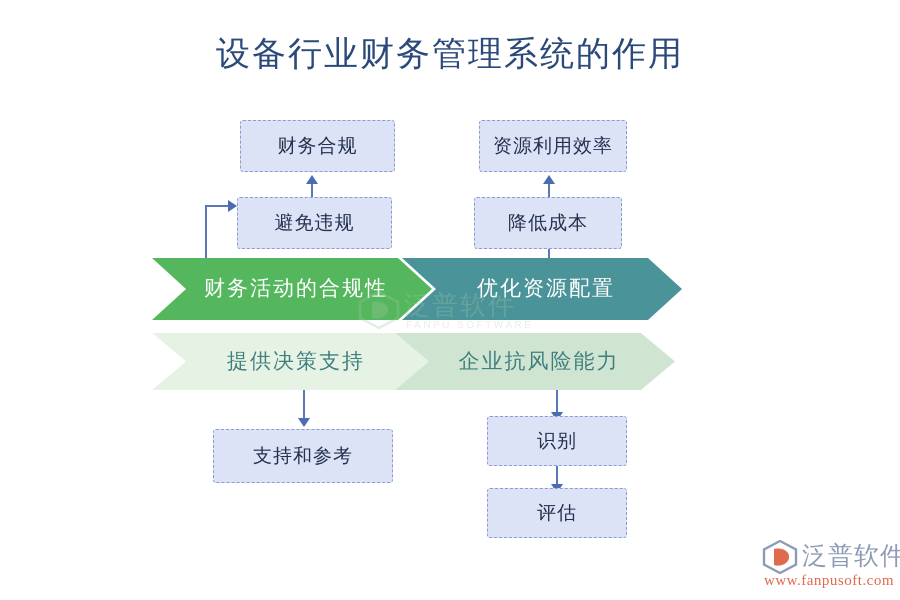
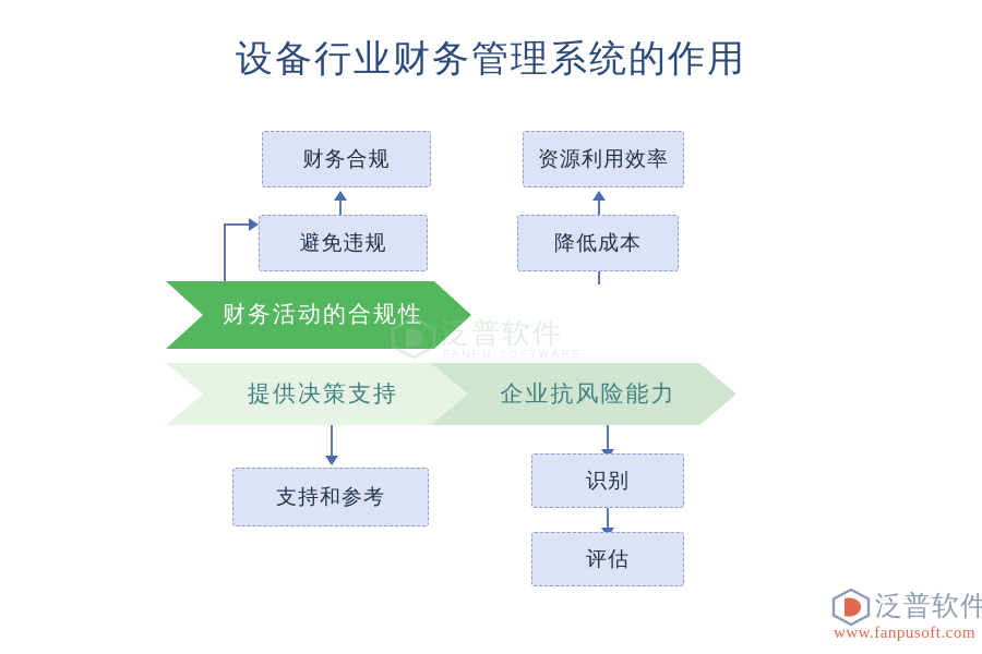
  设备行业财务管理系统的作用
  财务合规
  避免违规
  资源利用效率
  降低成本
  财务活动的合规性
- 优化资源配置
  提供决策支持
  企业抗风险能力
  支持和参考
  识别
  评估
  泛普软件
  泛普软件
  www.fanpusoft.com
